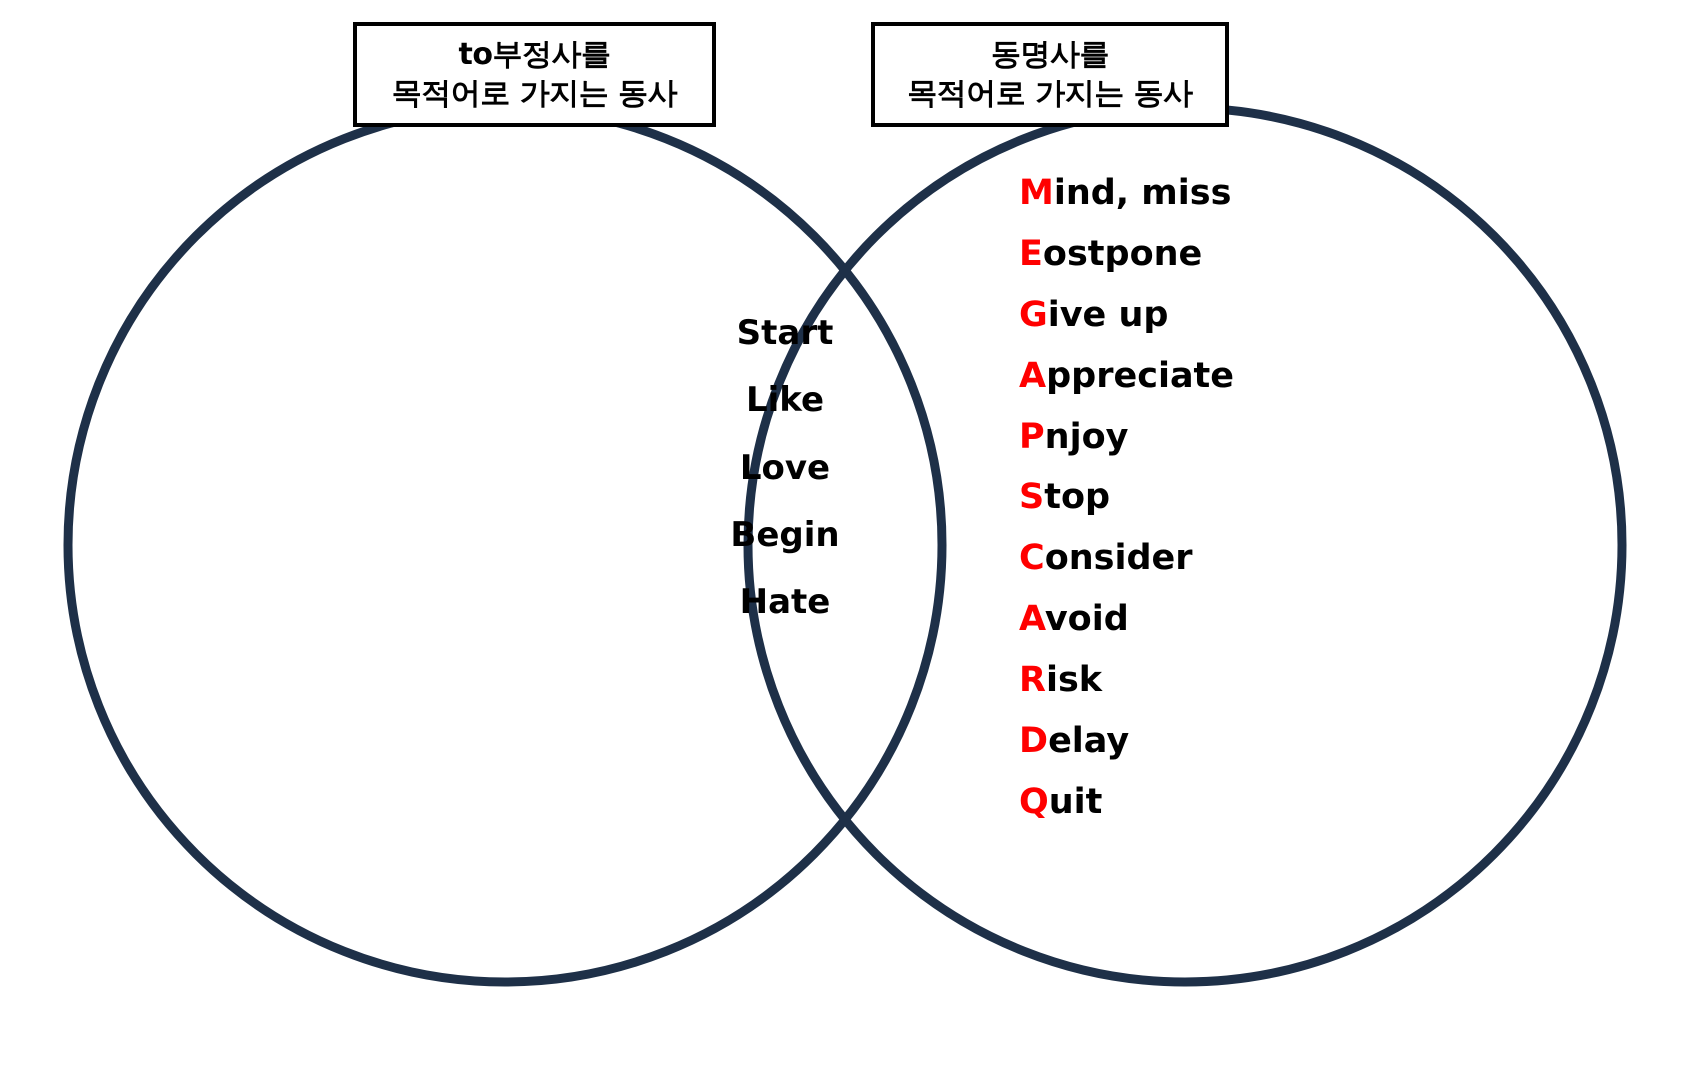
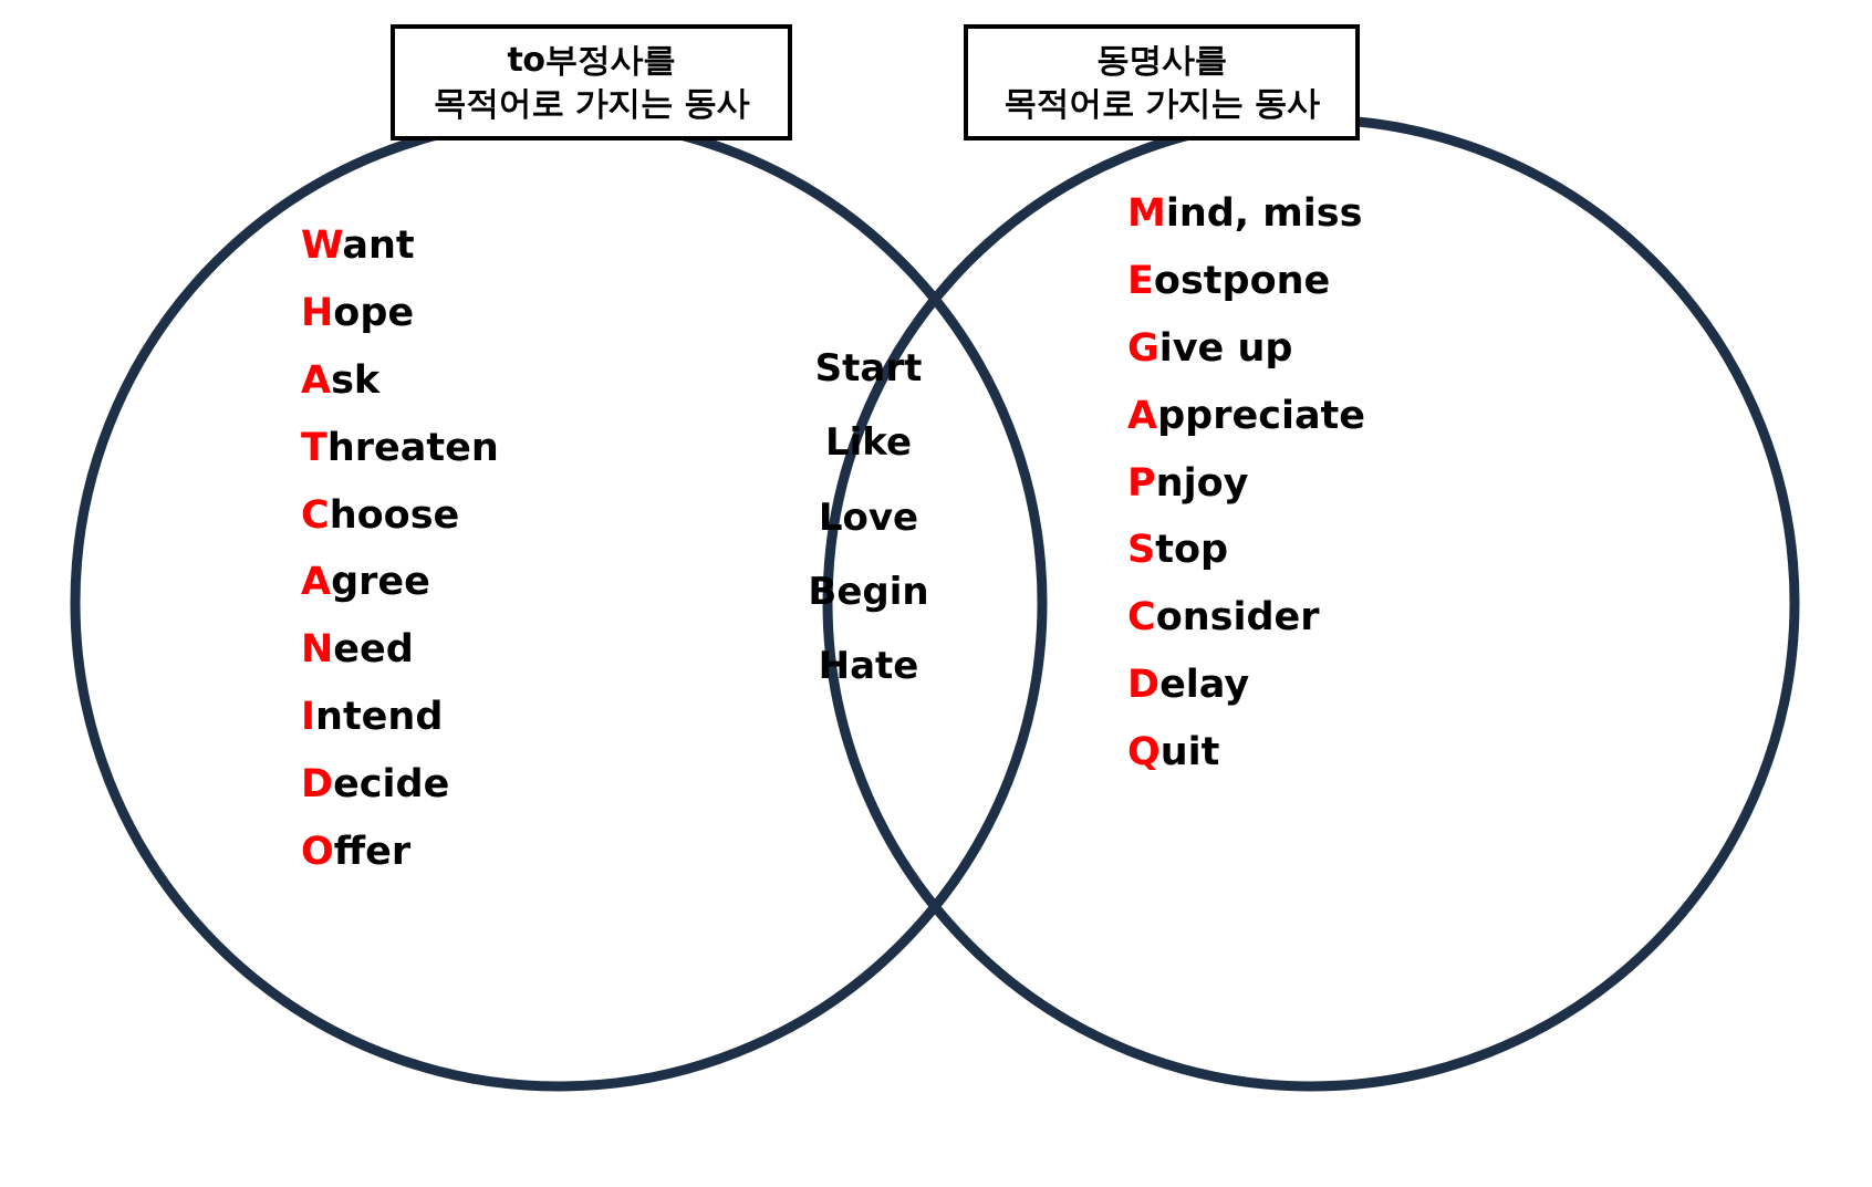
  to부정사를
  목적어로 가지는 동사
  동명사를
  목적어로 가지는 동사
+ Want
+ Hope
+ Ask
+ Threaten
+ Choose
+ Agree
+ Need
+ Intend
+ Decide
+ Offer
  Start
  Like
  Love
  Begin
  Hate
  Mind, miss
  Eostpone
  Give up
  Appreciate
  Pnjoy
  Stop
  Consider
- Avoid
- Risk
  Delay
  Quit
